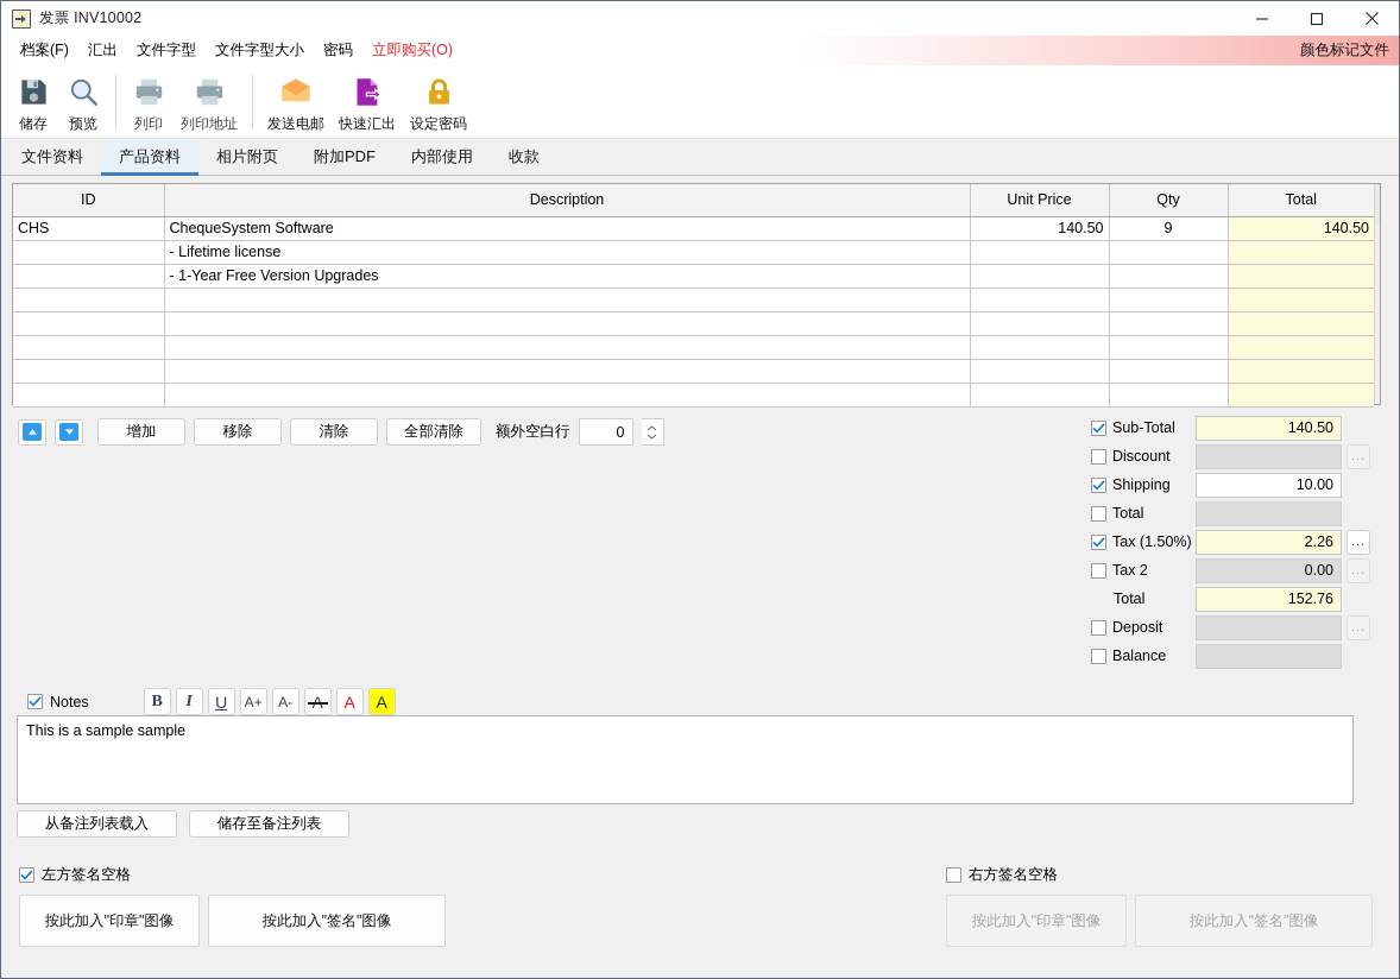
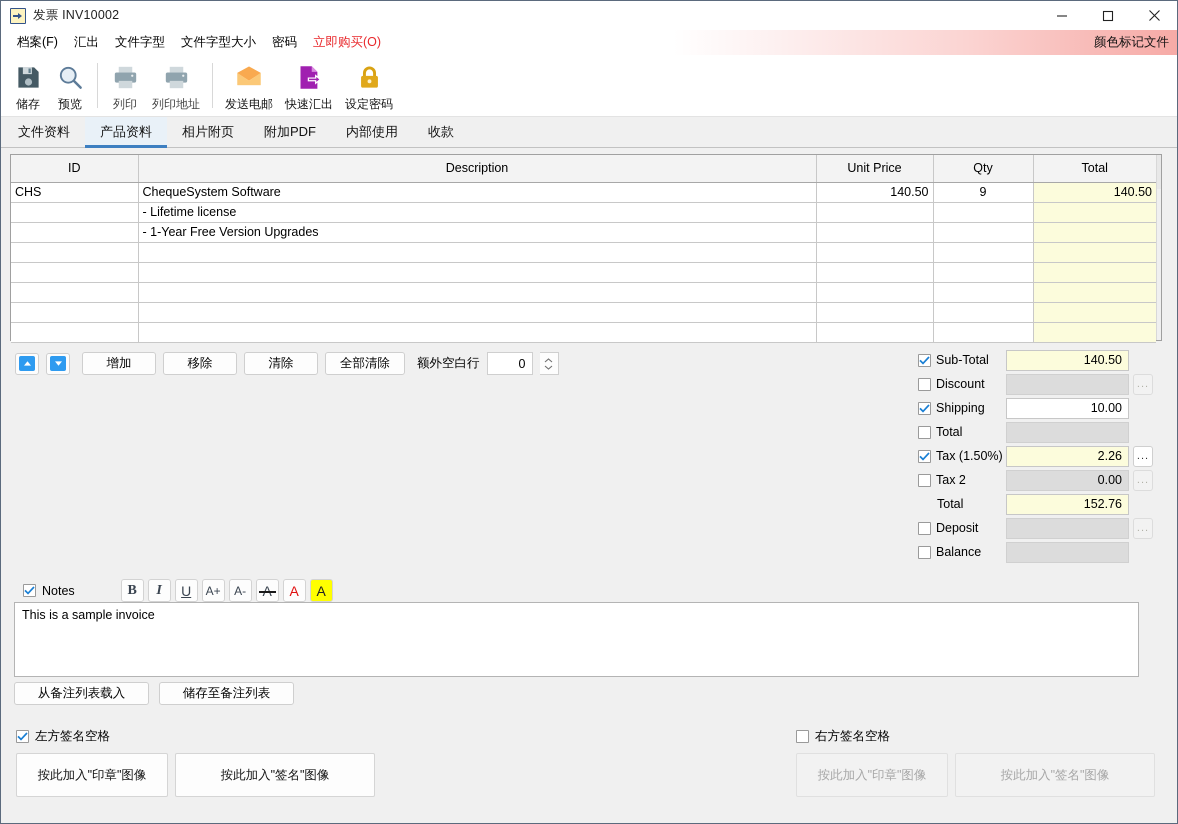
  发票 INV10002
  档案(F)
  汇出
  文件字型
  文件字型大小
  密码
  立即购买(O)
  颜色标记文件
  储存
  预览
  列印
  列印地址
  发送电邮
  快速汇出
  设定密码
  文件资料
  产品资料
  相片附页
  附加PDF
  内部使用
  收款
  ID	Description	Unit Price	Qty	Total
  CHS	ChequeSystem Software	140.50	9	140.50
  	- Lifetime license
  	- 1-Year Free Version Upgrades
  增加
  移除
  清除
  全部清除
  额外空白行
  0
  Sub-Total
  140.50
  Discount
  ...
  Shipping
  10.00
  Total
  Tax (1.50%)
  2.26
  ...
  Tax 2
  0.00
  ...
  Total
  152.76
  Deposit
  ...
  Balance
  Notes
  B
  I
  U
  A+
  A-
  A
  A
- This is a sample sample
+ This is a sample invoice
  从备注列表载入
  储存至备注列表
  左方签名空格
  按此加入"印章"图像
  按此加入"签名"图像
  右方签名空格
  按此加入"印章"图像
  按此加入"签名"图像
